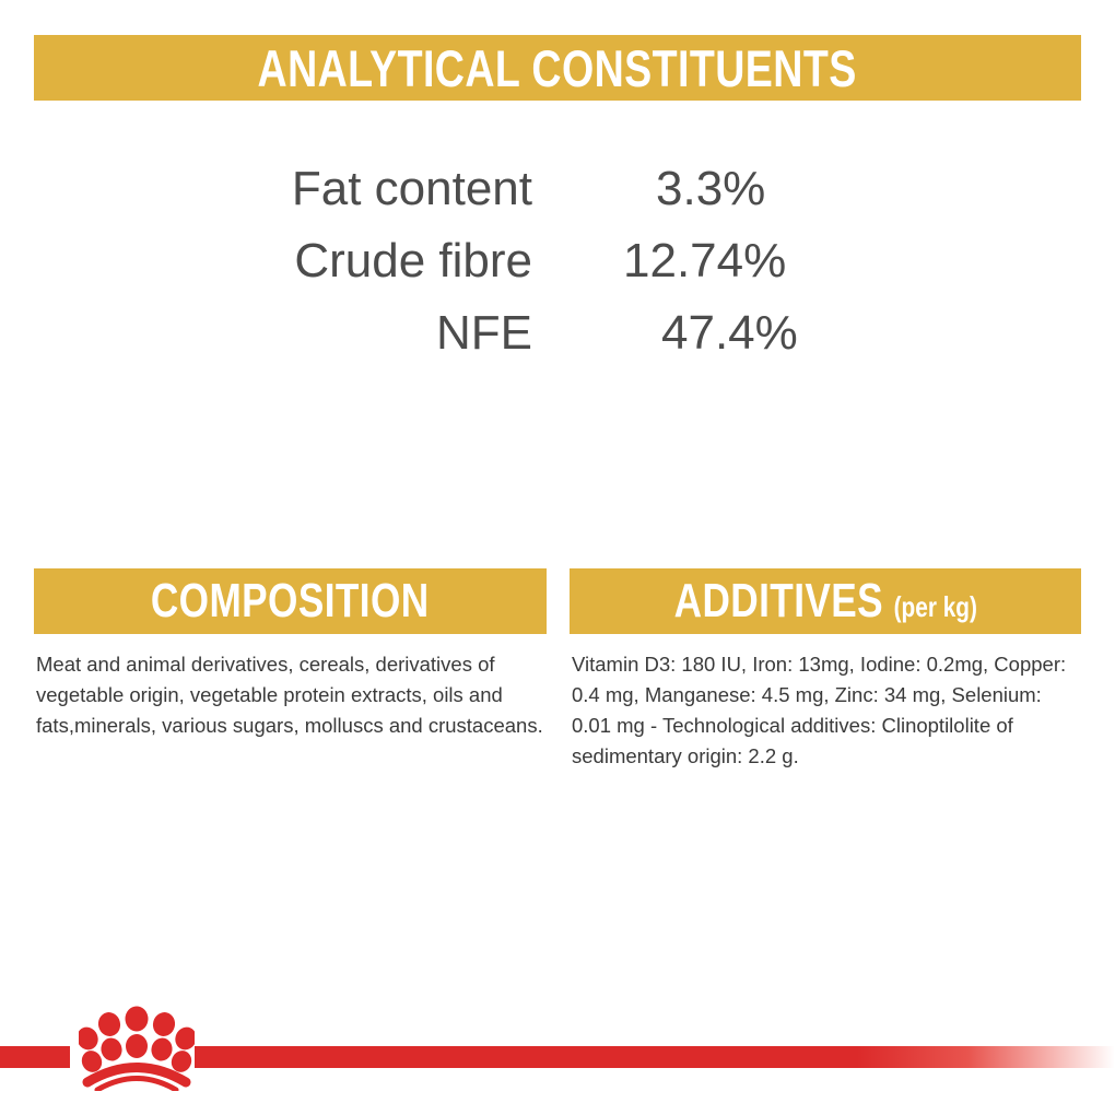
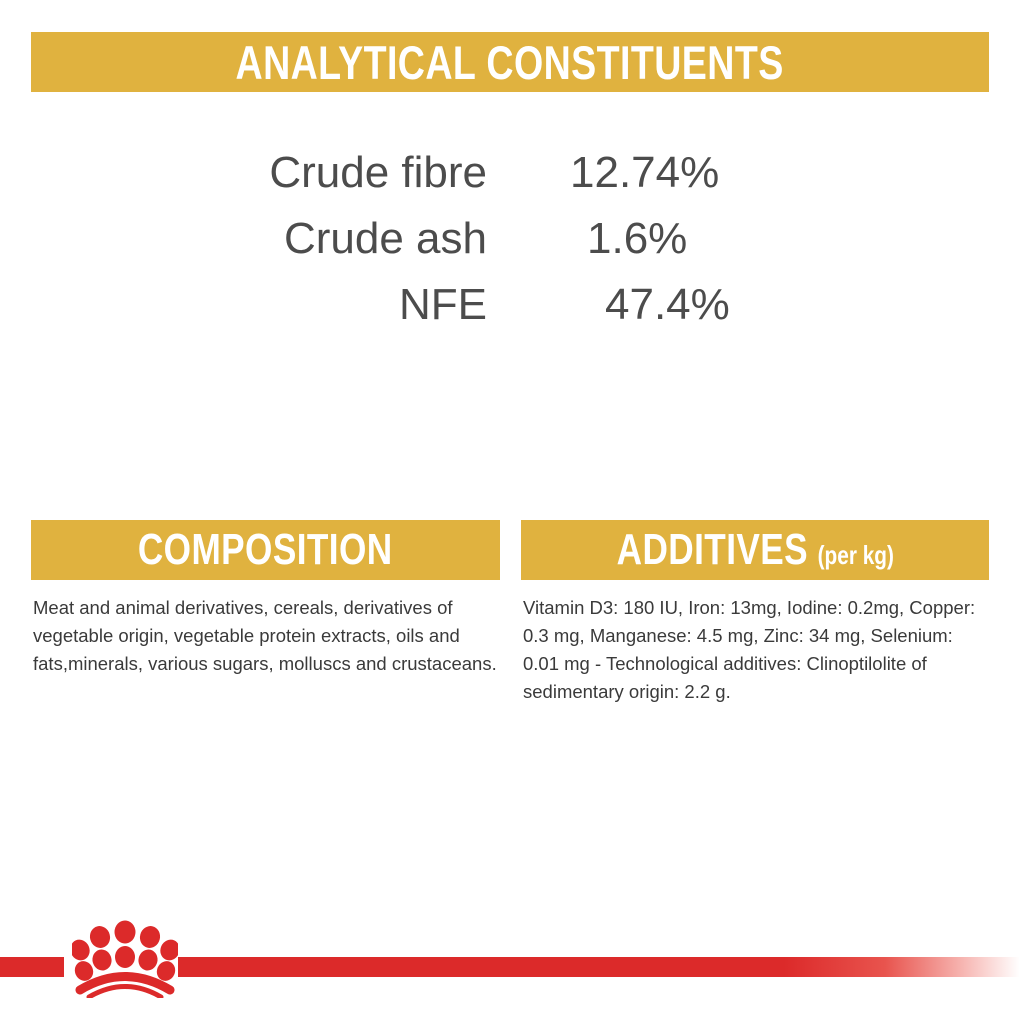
  ANALYTICAL CONSTITUENTS
- Fat content
- 3.3%
  Crude fibre
  12.74%
+ Crude ash
+ 1.6%
  NFE
  47.4%
  COMPOSITION
  ADDITIVES
  (per kg)
  Meat and animal derivatives, cereals, derivatives of vegetable origin, vegetable protein extracts, oils and fats,minerals, various sugars, molluscs and crustaceans.
- Vitamin D3: 180 IU, Iron: 13mg, Iodine: 0.2mg, Copper: 0.4 mg, Manganese: 4.5 mg, Zinc: 34 mg, Selenium: 0.01 mg - Technological additives: Clinoptilolite of sedimentary origin: 2.2 g.
+ Vitamin D3: 180 IU, Iron: 13mg, Iodine: 0.2mg, Copper: 0.3 mg, Manganese: 4.5 mg, Zinc: 34 mg, Selenium: 0.01 mg - Technological additives: Clinoptilolite of sedimentary origin: 2.2 g.
